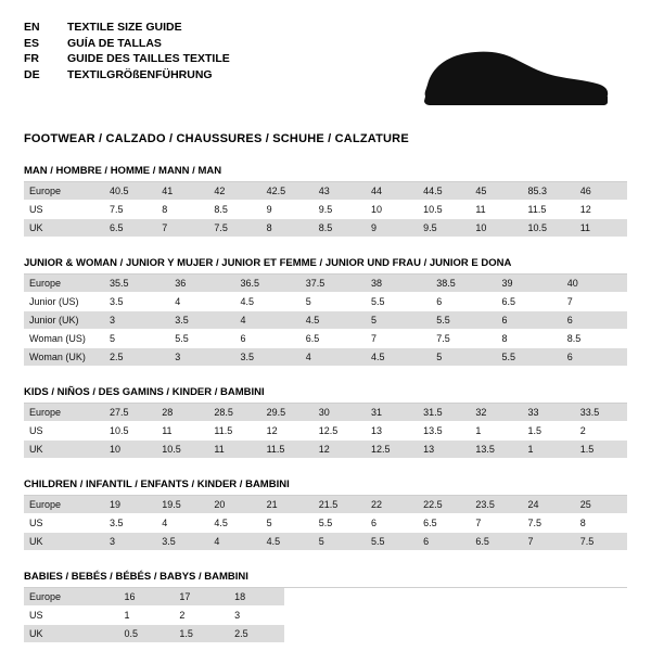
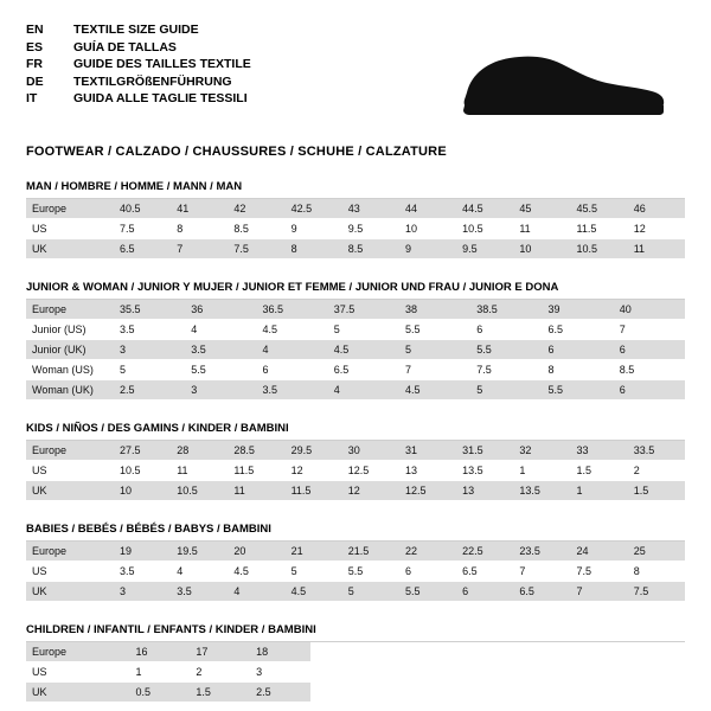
  EN	TEXTILE SIZE GUIDE
  ES	GUÍA DE TALLAS
  FR	GUIDE DES TAILLES TEXTILE
  DE	TEXTILGRÖßENFÜHRUNG
+ IT	GUIDA ALLE TAGLIE TESSILI
  FOOTWEAR / CALZADO / CHAUSSURES / SCHUHE / CALZATURE
  MAN / HOMBRE / HOMME / MANN / MAN
- Europe	40.5	41	42	42.5	43	44	44.5	45	85.3	46
+ Europe	40.5	41	42	42.5	43	44	44.5	45	45.5	46
  US	7.5	8	8.5	9	9.5	10	10.5	11	11.5	12
  UK	6.5	7	7.5	8	8.5	9	9.5	10	10.5	11
  JUNIOR & WOMAN / JUNIOR Y MUJER / JUNIOR ET FEMME / JUNIOR UND FRAU / JUNIOR E DONA
  Europe	35.5	36	36.5	37.5	38	38.5	39	40
  Junior (US)	3.5	4	4.5	5	5.5	6	6.5	7
  Junior (UK)	3	3.5	4	4.5	5	5.5	6	6
  Woman (US)	5	5.5	6	6.5	7	7.5	8	8.5
  Woman (UK)	2.5	3	3.5	4	4.5	5	5.5	6
  KIDS / NIÑOS / DES GAMINS / KINDER / BAMBINI
  Europe	27.5	28	28.5	29.5	30	31	31.5	32	33	33.5
  US	10.5	11	11.5	12	12.5	13	13.5	1	1.5	2
  UK	10	10.5	11	11.5	12	12.5	13	13.5	1	1.5
- CHILDREN / INFANTIL / ENFANTS / KINDER / BAMBINI
+ BABIES / BEBÉS / BÉBÉS / BABYS / BAMBINI
  Europe	19	19.5	20	21	21.5	22	22.5	23.5	24	25
  US	3.5	4	4.5	5	5.5	6	6.5	7	7.5	8
  UK	3	3.5	4	4.5	5	5.5	6	6.5	7	7.5
- BABIES / BEBÉS / BÉBÉS / BABYS / BAMBINI
+ CHILDREN / INFANTIL / ENFANTS / KINDER / BAMBINI
  Europe	16	17	18
  US	1	2	3
  UK	0.5	1.5	2.5
